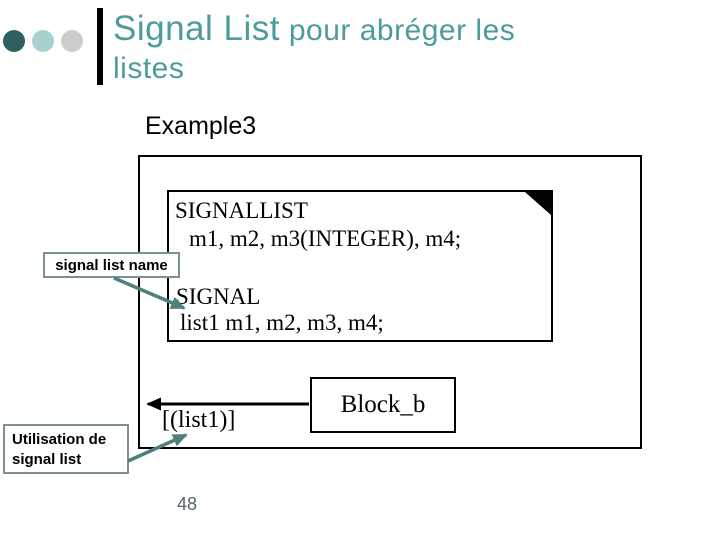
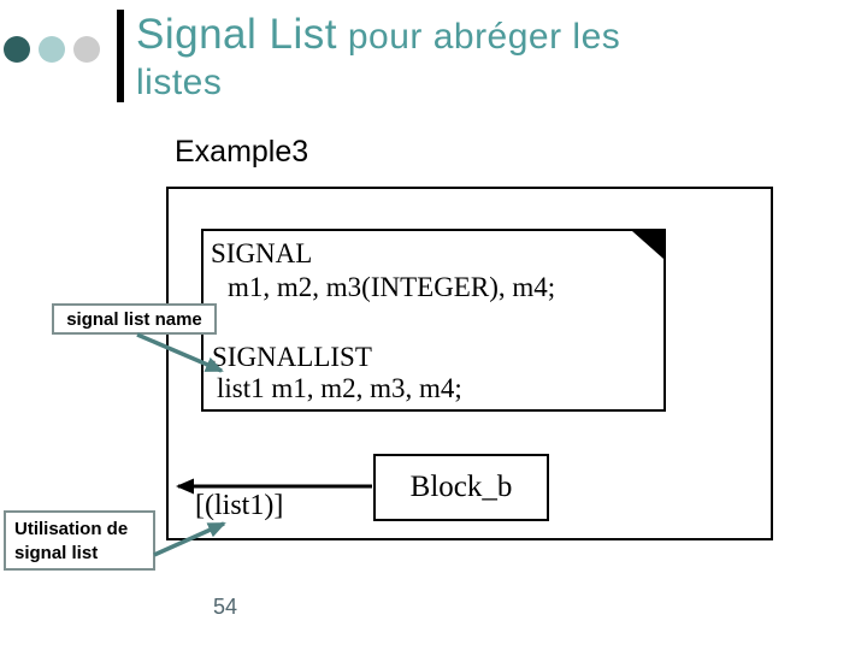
  Signal List pour abréger les
  listes
  Example3
- SIGNALLIST
+ SIGNAL
  m1, m2, m3(INTEGER), m4;
- SIGNAL
+ SIGNALLIST
  list1 m1, m2, m3, m4;
  signal list name
  [(list1)]
  Block_b
  Utilisation de
  signal list
- 48
+ 54
